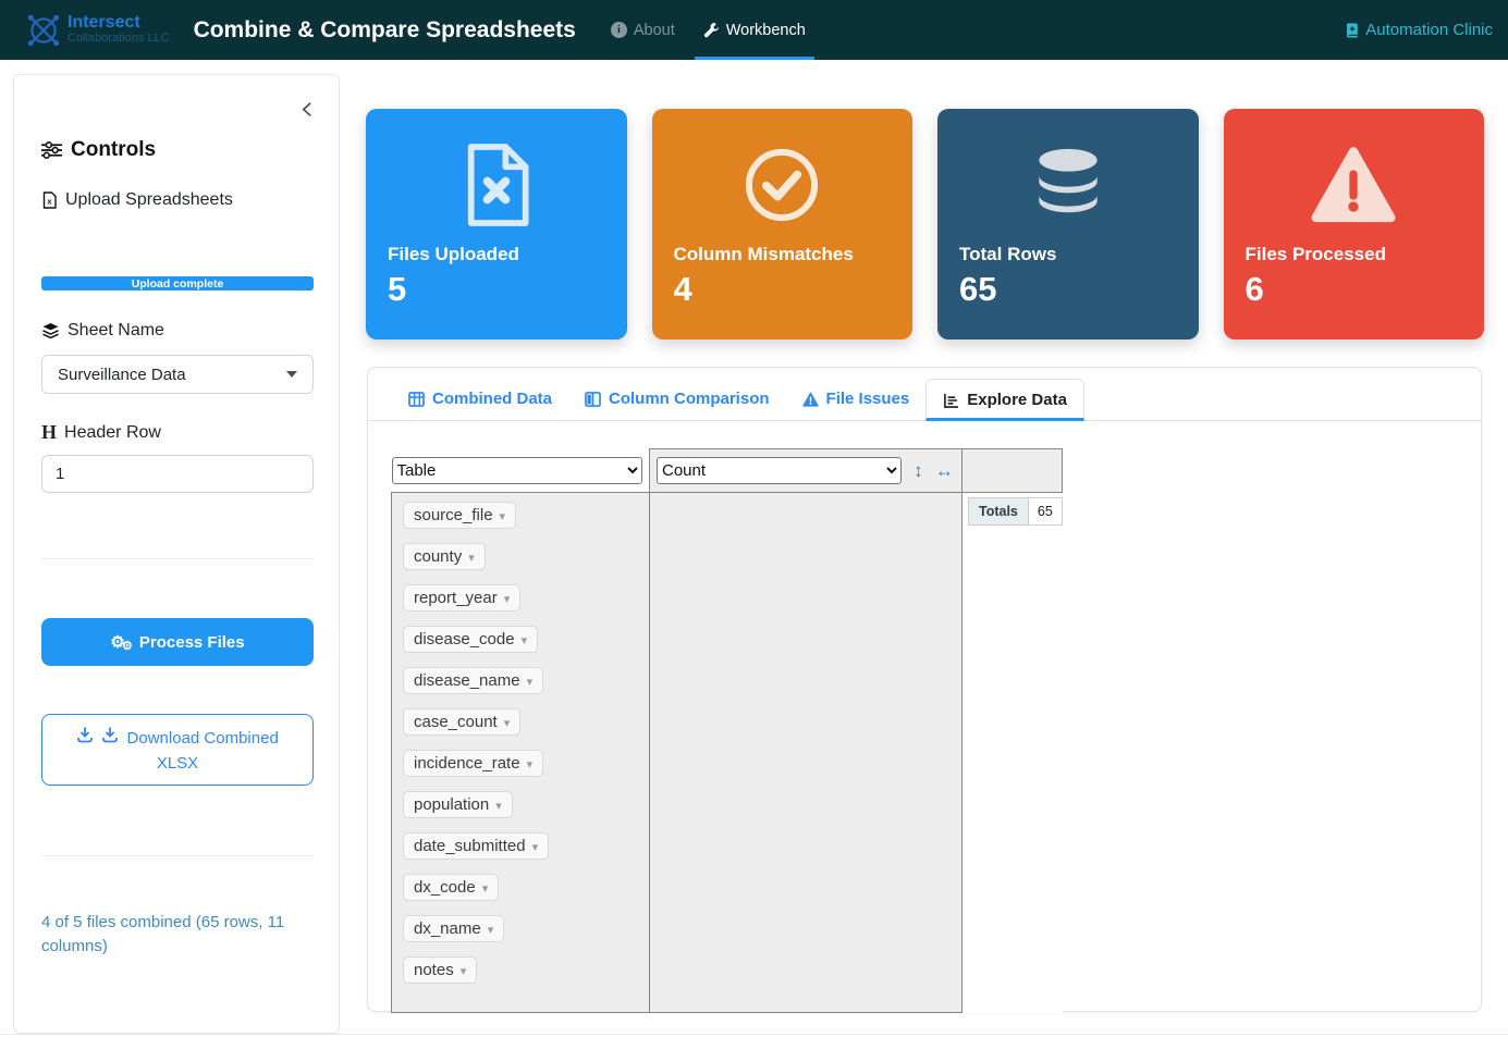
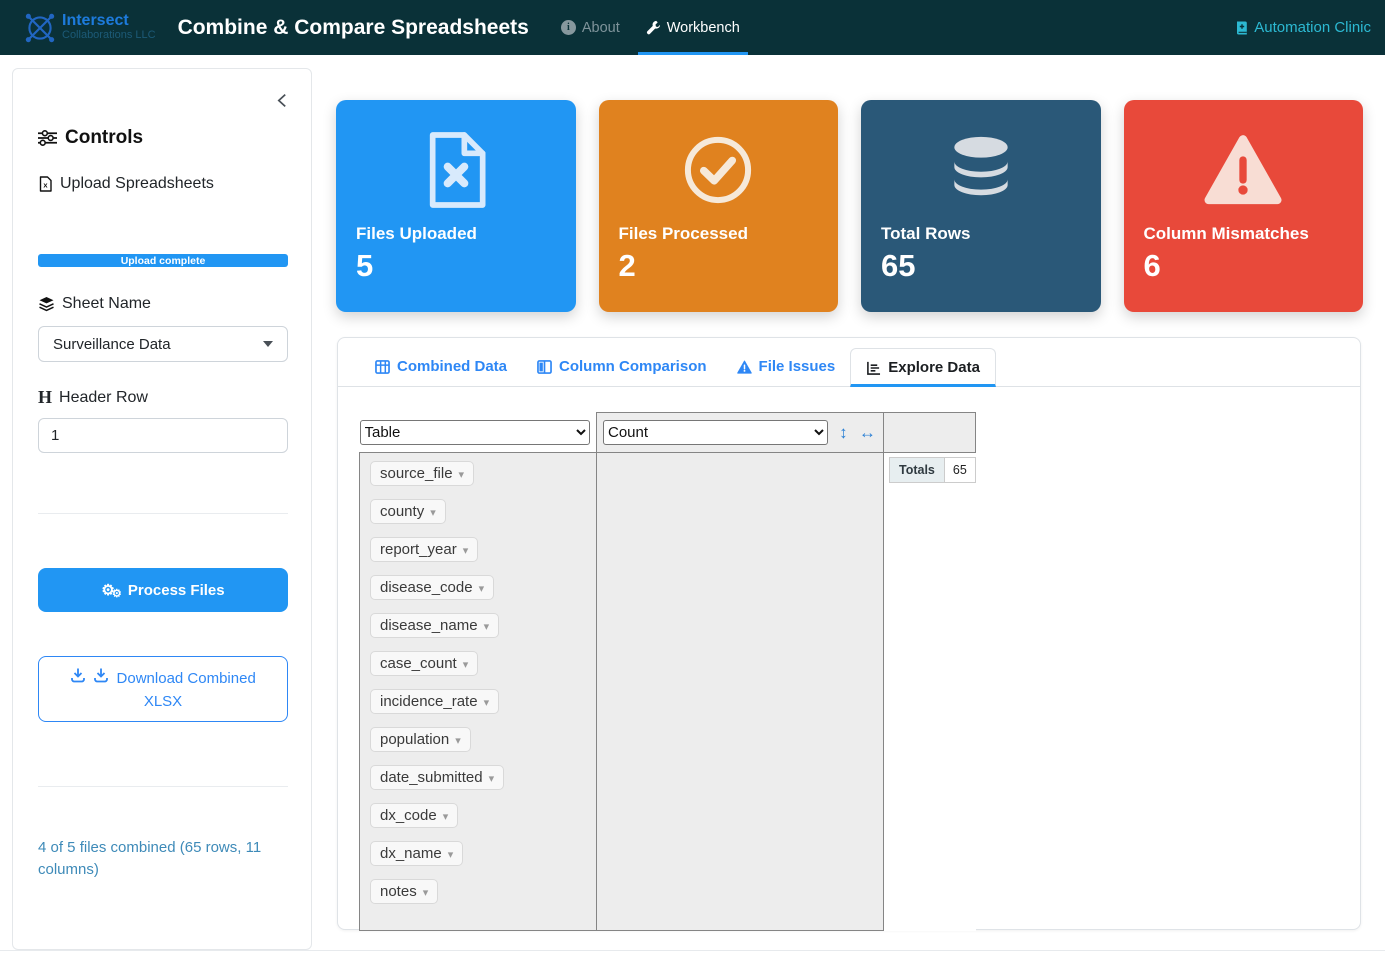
  Intersect
  Collaborations LLC
  Combine & Compare Spreadsheets
  i
  About
  Workbench
  Automation Clinic
  Controls
  x
  Upload Spreadsheets
  Upload complete
  Sheet Name
  Surveillance Data
  H
  Header Row
  1
  ⚙⚙ Process Files
  Download Combined XLSX
  4 of 5 files combined (65 rows, 11 columns)
  Files Uploaded
  5
- Column Mismatches
+ Files Processed
- 4
+ 2
  Total Rows
  65
- Files Processed
+ Column Mismatches
  6
  Combined Data
  Column Comparison
  File Issues
  Explore Data
  Table	Count ↕ ↔
  source_file ▾county ▾report_year ▾disease_code ▾disease_name ▾case_count ▾incidence_rate ▾population ▾date_submitted ▾dx_code ▾dx_name ▾notes ▾
  Totals	65
